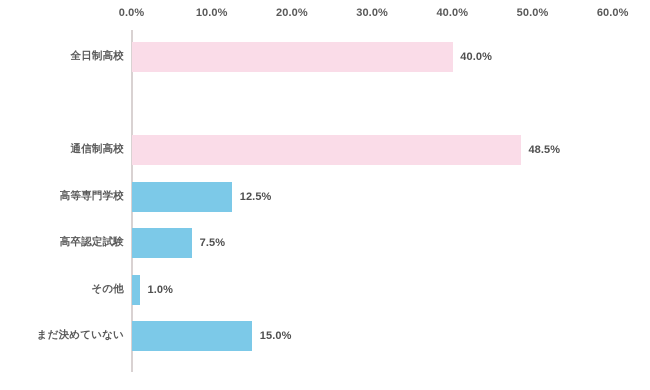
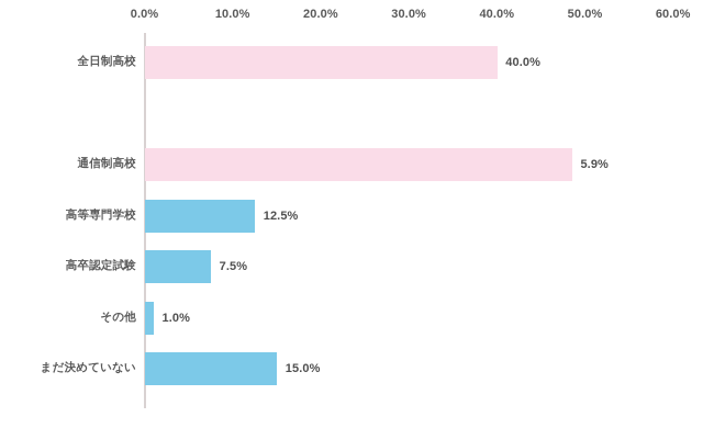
  0.0%
  10.0%
  20.0%
  30.0%
  40.0%
  50.0%
  60.0%
  全日制高校
  40.0%
  通信制高校
- 48.5%
+ 5.9%
  高等専門学校
  12.5%
  高卒認定試験
  7.5%
  その他
  1.0%
  まだ決めていない
  15.0%
